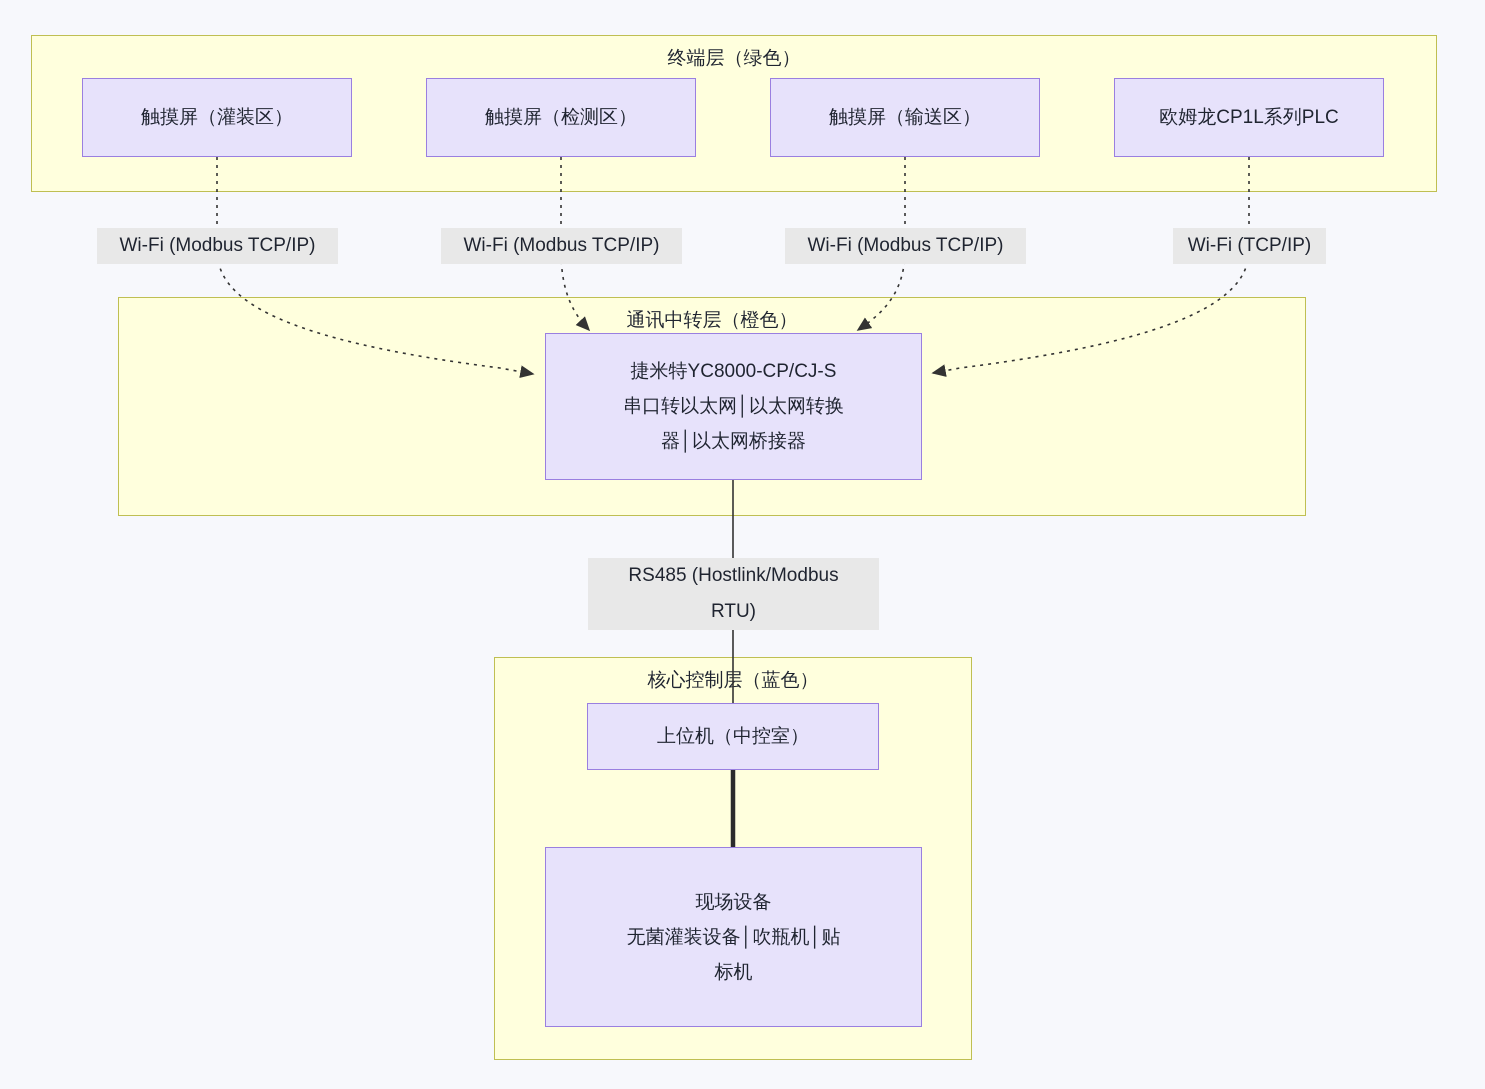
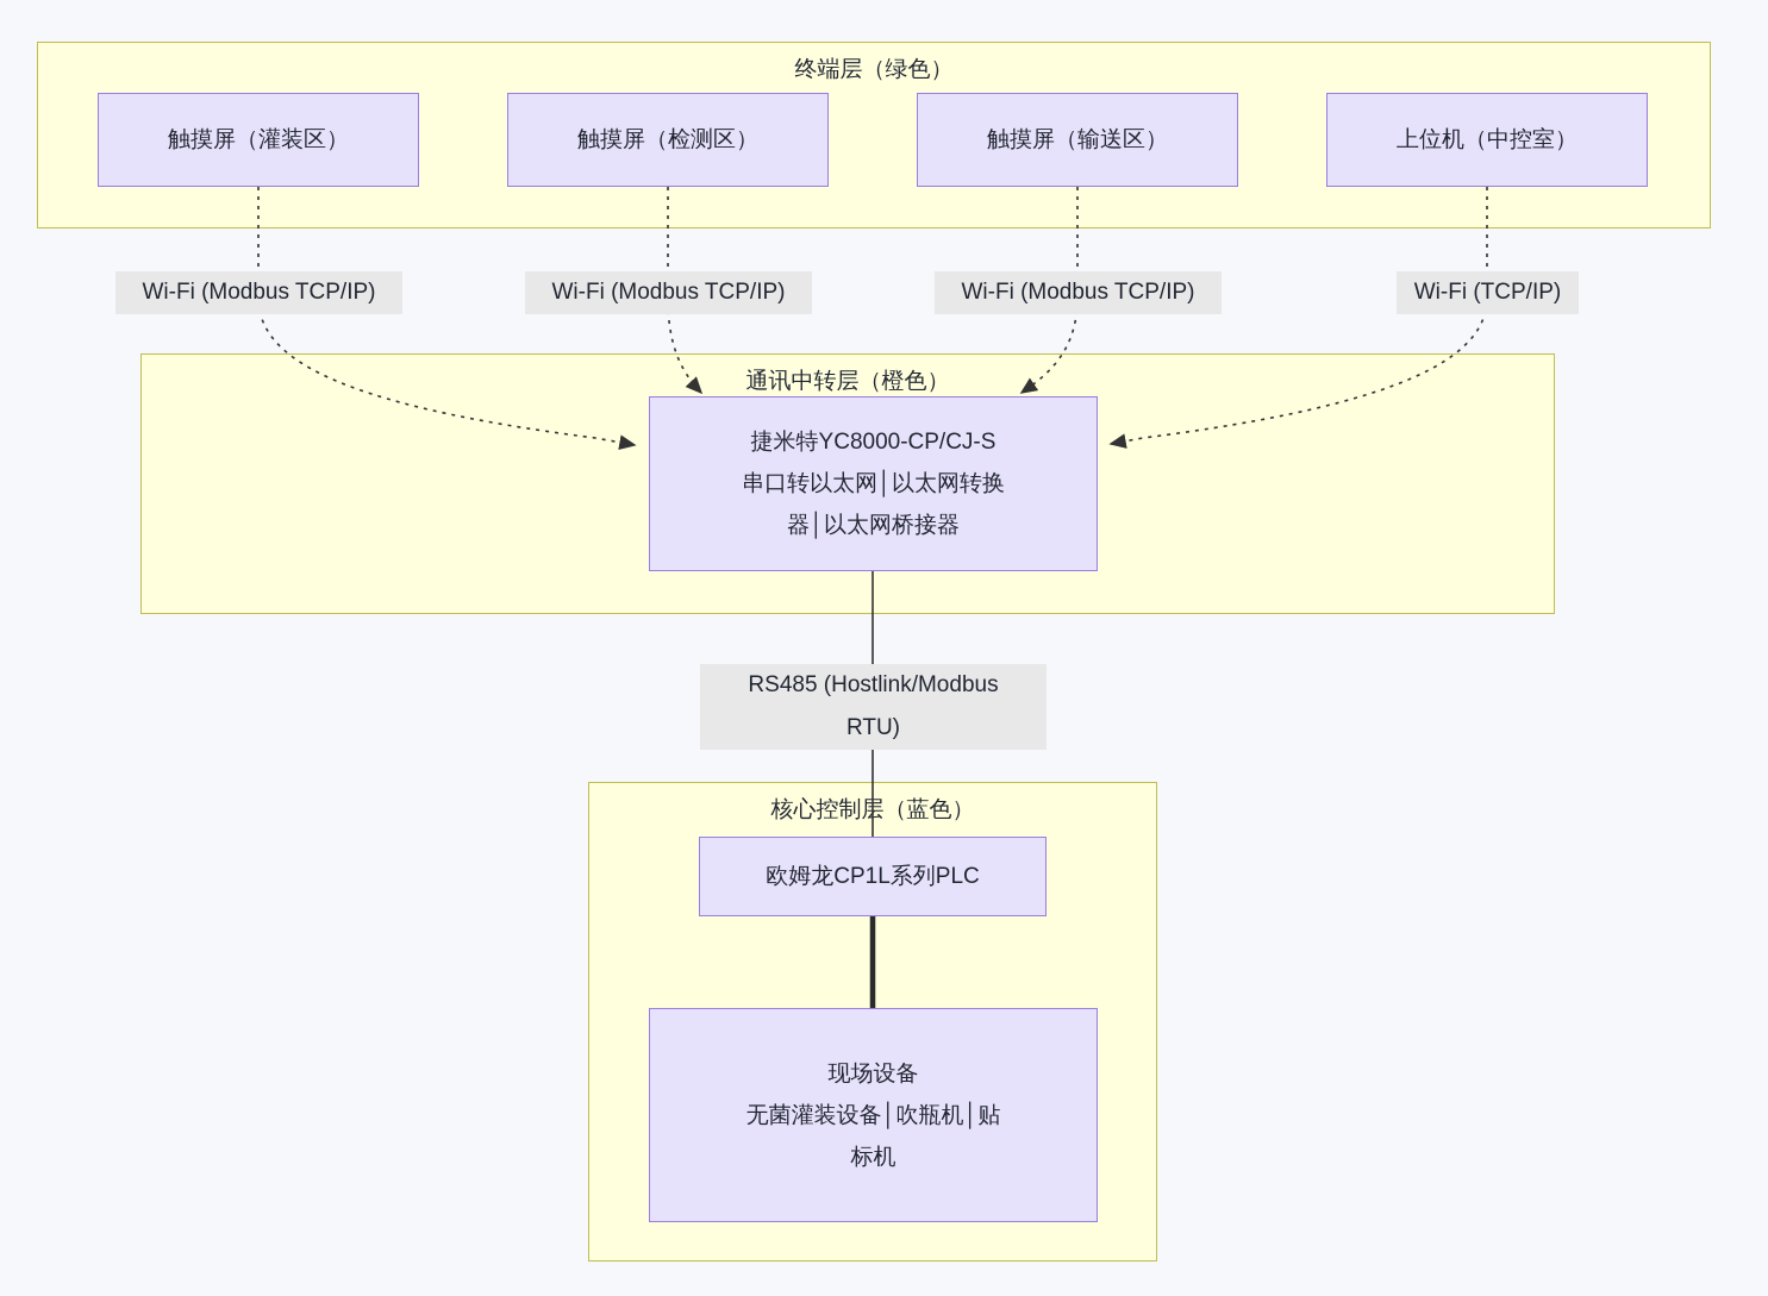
  终端层（绿色）
  触摸屏（灌装区）
  触摸屏（检测区）
  触摸屏（输送区）
- 欧姆龙CP1L系列PLC
+ 上位机（中控室）
  Wi-Fi (Modbus TCP/IP)
  Wi-Fi (Modbus TCP/IP)
  Wi-Fi (Modbus TCP/IP)
  Wi-Fi (TCP/IP)
  通讯中转层（橙色）
  捷米特YC8000-CP/CJ-S
  串口转以太网│以太网转换
  器│以太网桥接器
  RS485 (Hostlink/Modbus
  RTU)
  核心控制（蓝色）
- 上位机（中控室）
+ 欧姆龙CP1L系列PLC
  现场设备
  无菌灌装设备│吹瓶机│贴
  标机
